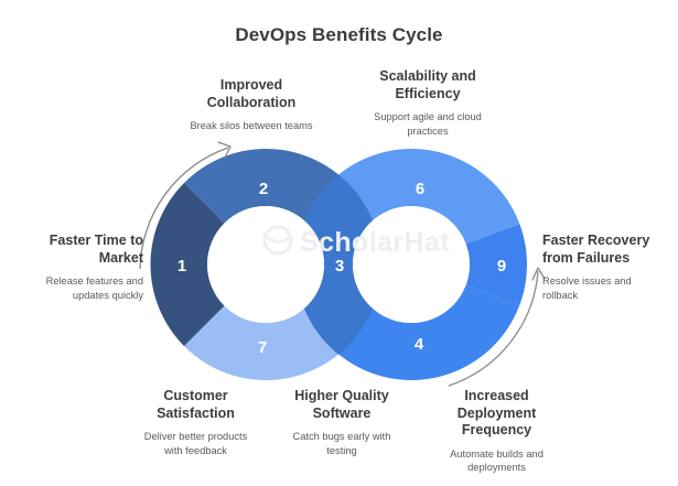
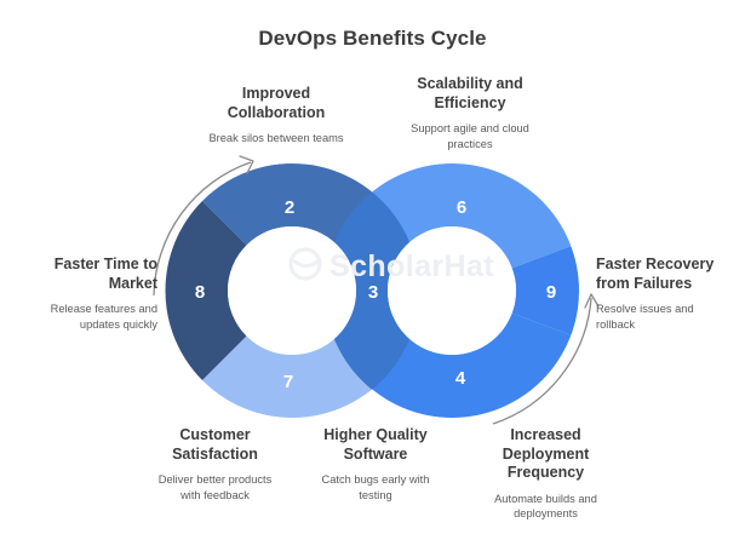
  DevOps Benefits Cycle
  ScholarHat
- 1
+ 8
  2
  3
  4
  9
  6
  7
  Improved
  Collaboration
  Break silos between teams
  Scalability and
  Efficiency
  Support agile and cloud
  practices
  Faster Time to
  Market
  Release features and
  updates quickly
  Faster Recovery
  from Failures
  Resolve issues and
  rollback
  Customer
  Satisfaction
  Deliver better products
  with feedback
  Higher Quality
  Software
  Catch bugs early with
  testing
  Increased
  Deployment
  Frequency
  Automate builds and
  deployments
